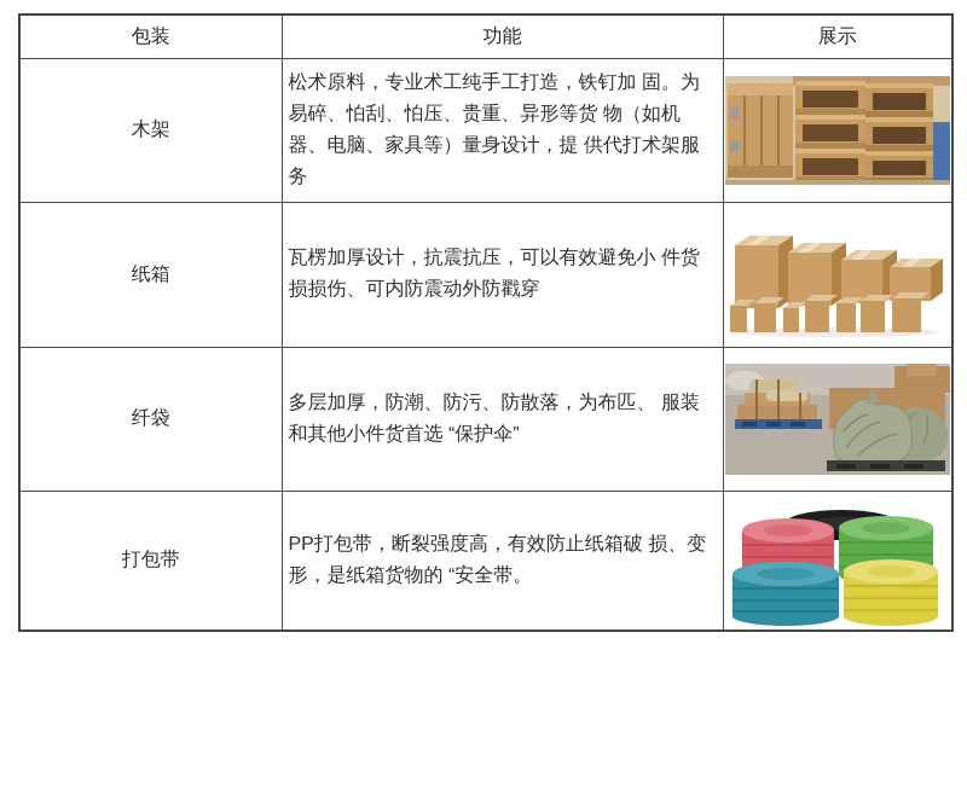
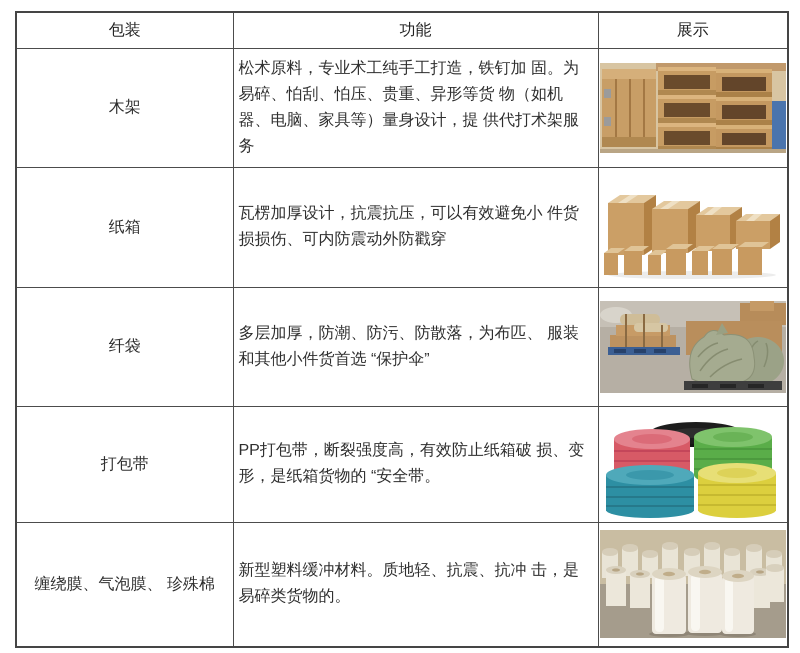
  包装	功能	展示
  木架	松术原料，专业术工纯手工打造，铁钉加 固。为易碎、怕刮、怕压、贵重、异形等货 物（如机器、电脑、家具等）量身设计，提 供代打术架服务
  纸箱	瓦楞加厚设计，抗震抗压，可以有效避免小 件货损损伤、可内防震动外防戳穿
  纤袋	多层加厚，防潮、防污、防散落，为布匹、 服装和其他小件货首选 “保护伞”
  打包带	PP打包带，断裂强度高，有效防止纸箱破 损、变形，是纸箱货物的 “安全带。
+ 缠绕膜、气泡膜、 珍殊棉	新型塑料缓冲材料。质地轻、抗震、抗冲 击，是易碎类货物的。
